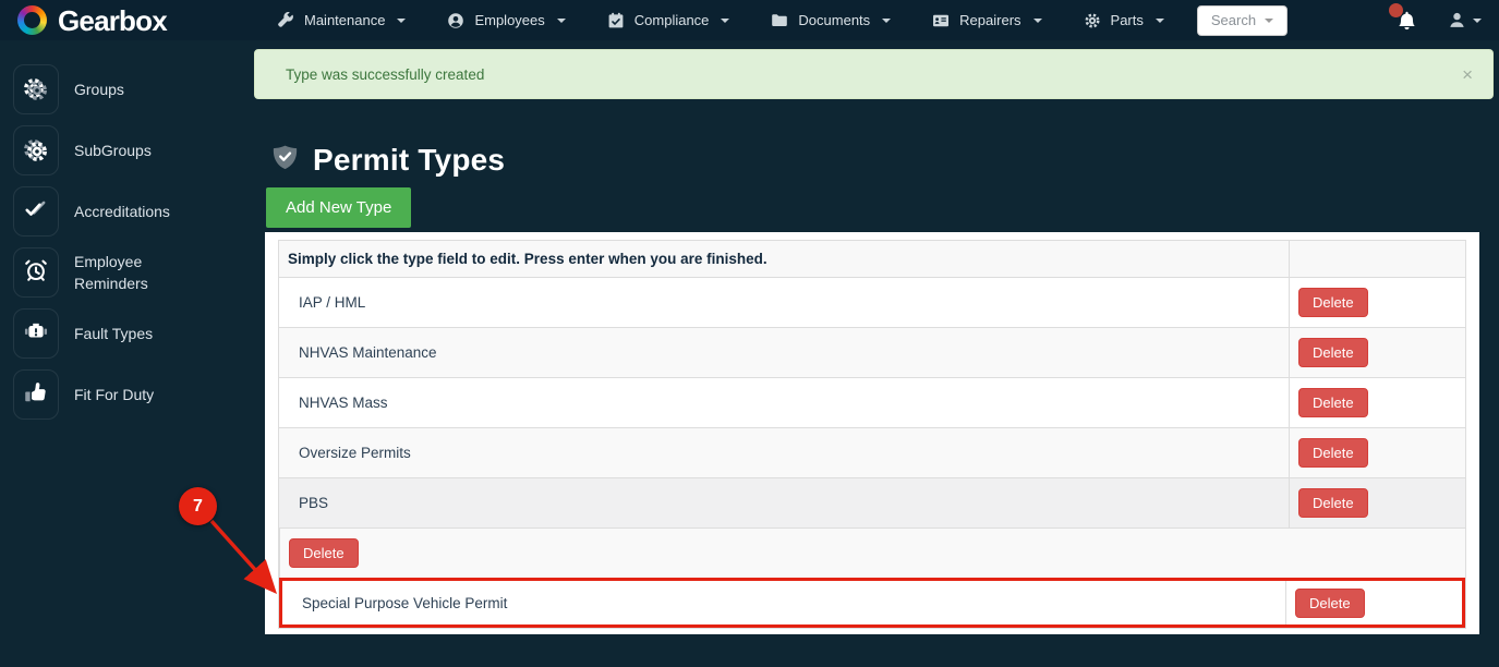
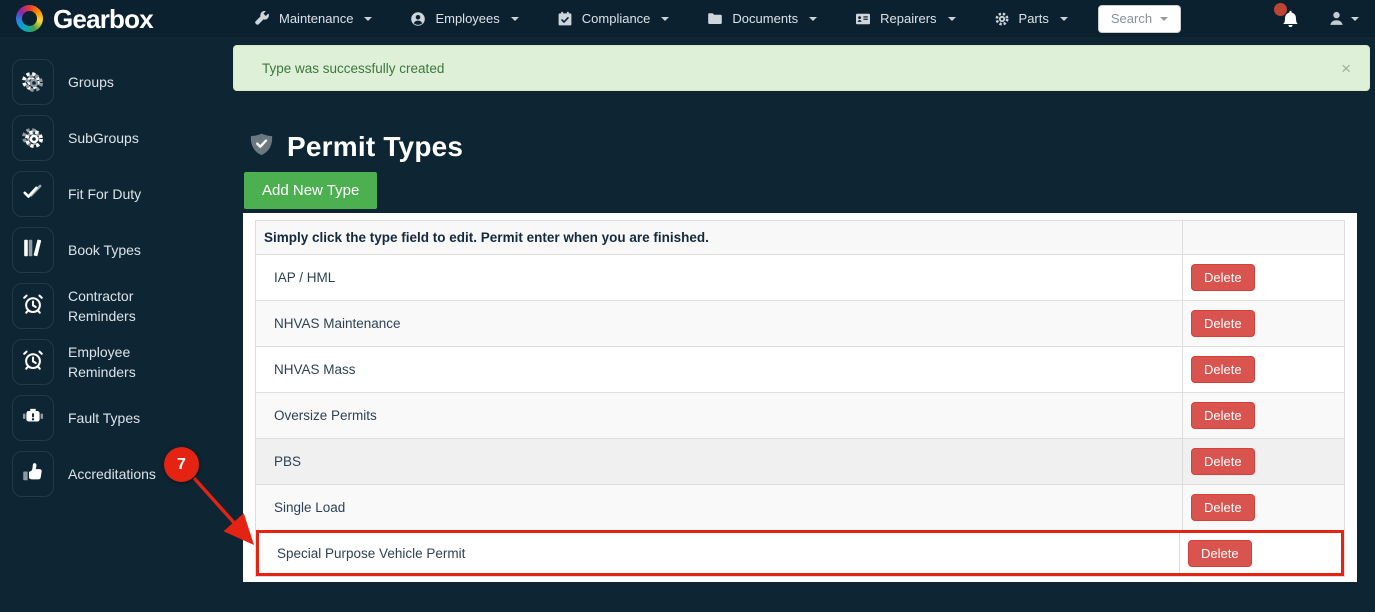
  Gearbox
  Maintenance
  Employees
  Compliance
  Documents
  Repairers
  Parts
  Search
  Groups
  SubGroups
- Accreditations
+ Fit For Duty
+ Book Types
+ Contractor Reminders
  Employee Reminders
  Fault Types
- Fit For Duty
+ Accreditations
  Type was successfully created
  ×
  Permit Types
  Add New Type
- Simply click the type field to edit. Press enter when you are finished.
+ Simply click the type field to edit. Permit enter when you are finished.
  IAP / HML
  Delete
  NHVAS Maintenance
  Delete
  NHVAS Mass
  Delete
  Oversize Permits
  Delete
  PBS
  Delete
+ Single Load
  Delete
  Special Purpose Vehicle Permit
  Delete
  7
